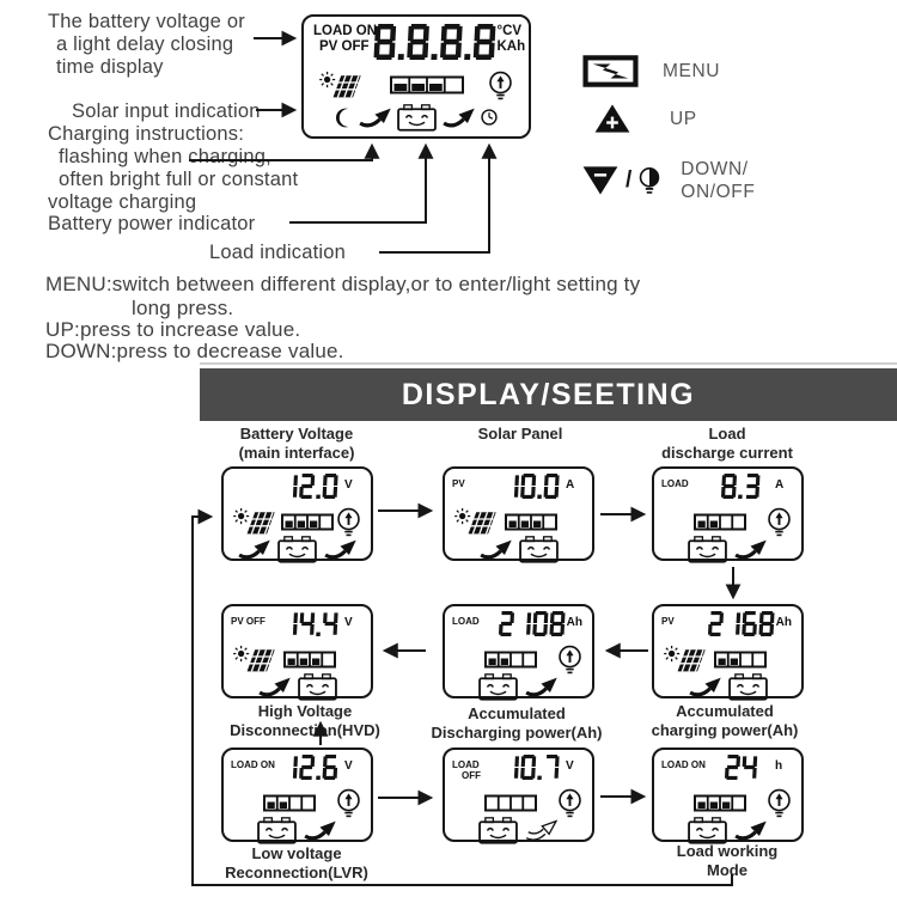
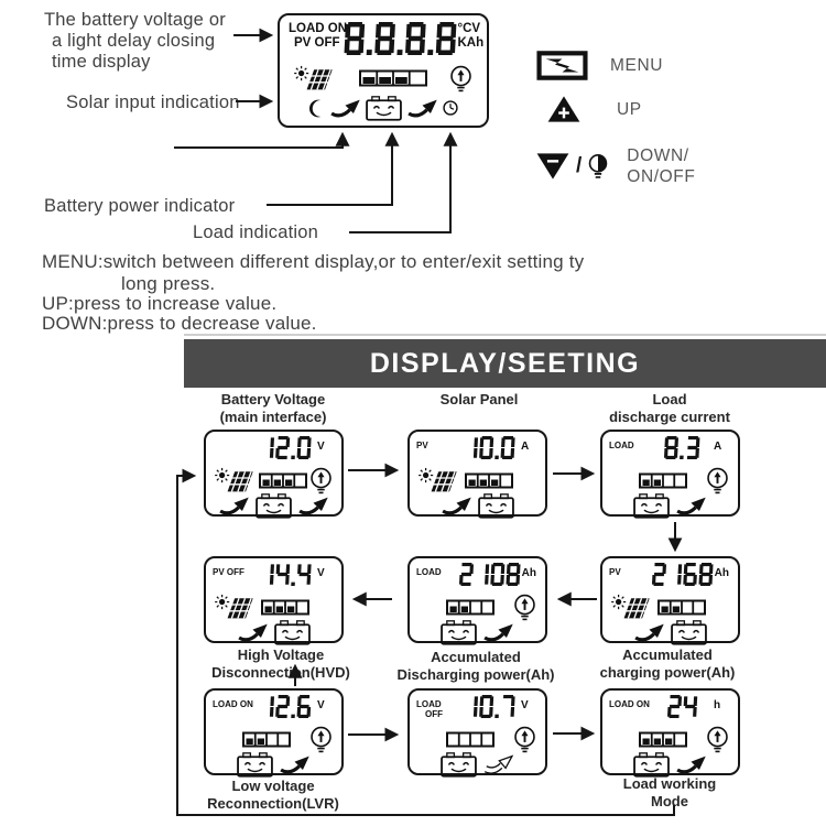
  The battery voltage or
  a light delay closing
  time display
  Solar input indication
- Charging instructions:
- flashing when charging,
- often bright full or constant
- voltage charging
  Battery power indicator
  Load indication
  LOAD ON
  PV OFF
  °CV
  KAh
  MENU
  UP
  /
  DOWN/
  ON/OFF
- MENU:switch between different display,or to enter/light setting ty
+ MENU:switch between different display,or to enter/exit setting ty
  long press.
  UP:press to increase value.
  DOWN:press to decrease value.
  DISPLAY/SEETING
  Battery Voltage
  (main interface)
  Solar Panel
  Load
  discharge current
  High Voltage
  Disconnection(HVD)
  Accumulated
  Discharging power(Ah)
  Accumulated
  charging power(Ah)
  Low voltage
  Reconnection(LVR)
  Load working
  Mode
  V
  PV
  A
  LOAD
  A
  PV OFF
  V
  LOAD
  Ah
  PV
  Ah
  LOAD ON
  V
  LOAD
  OFF
  V
  LOAD ON
  h
